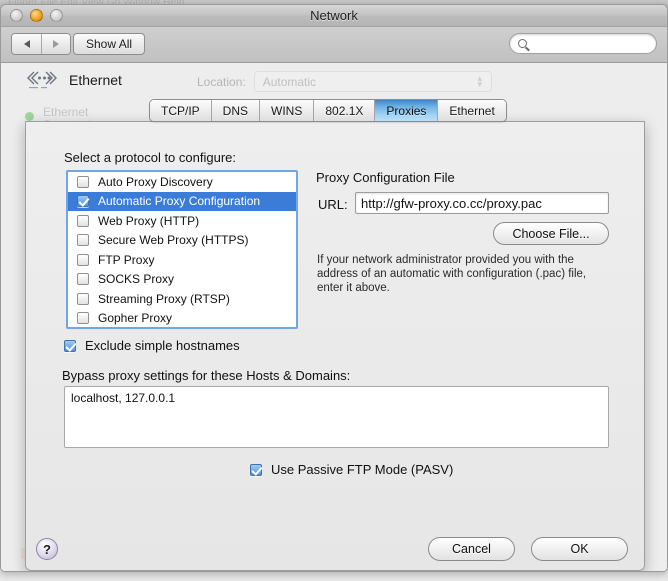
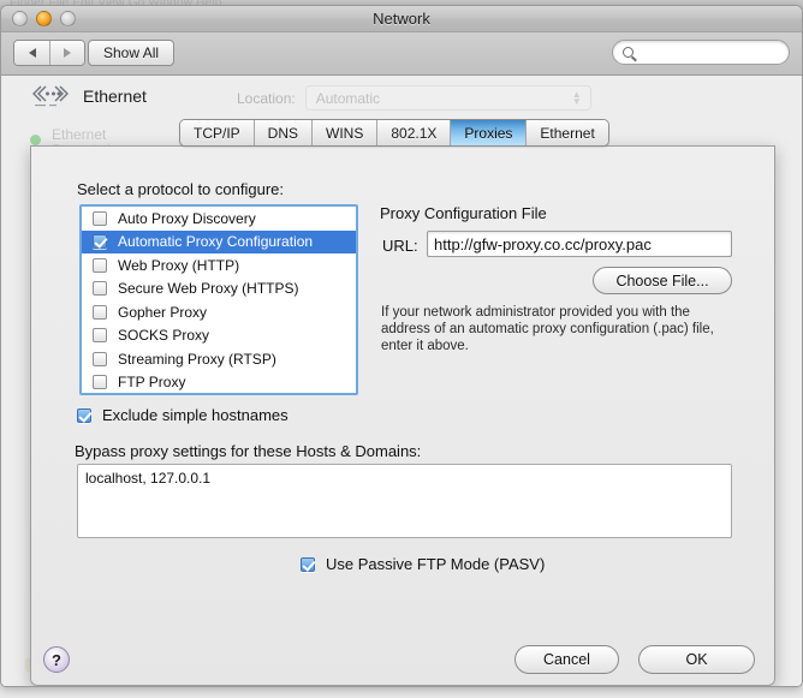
  Finder File Edit View Go Window Help
  Network
  Show All
  Ethernet
  Location:
  Automatic
  ▲
  ▼
  Ethernet
  TCP/IP
  DNS
  WINS
  802.1X
  Proxies
  Ethernet
  Select a protocol to configure:
  Auto Proxy Discovery
  Automatic Proxy Configuration
  Web Proxy (HTTP)
  Secure Web Proxy (HTTPS)
- FTP Proxy
+ Gopher Proxy
  SOCKS Proxy
  Streaming Proxy (RTSP)
- Gopher Proxy
+ FTP Proxy
  Exclude simple hostnames
  Bypass proxy settings for these Hosts & Domains:
  localhost, 127.0.0.1
  Use Passive FTP Mode (PASV)
  Proxy Configuration File
  URL:
  http://gfw-proxy.co.cc/proxy.pac
  Choose File...
- If your network administrator provided you with the address of an automatic with configuration (.pac) file, enter it above.
+ If your network administrator provided you with the address of an automatic proxy configuration (.pac) file, enter it above.
  ?
  Cancel
  OK
